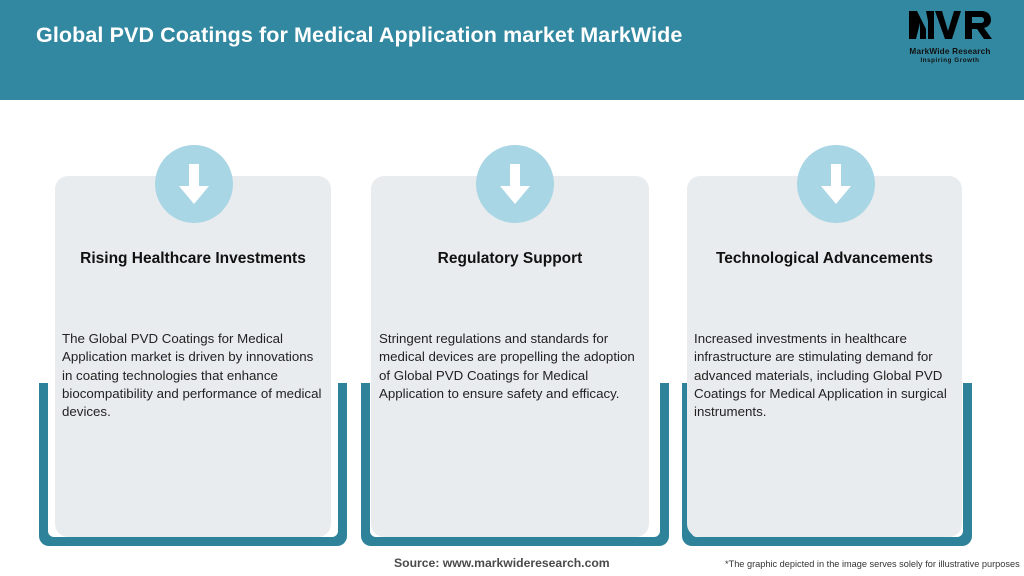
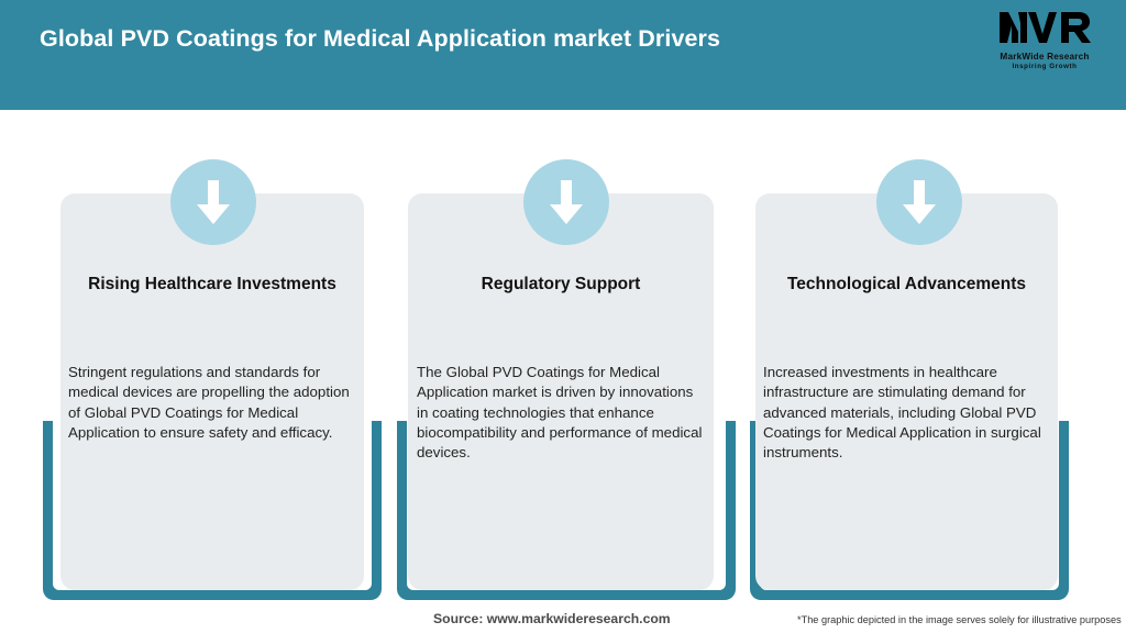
- Global PVD Coatings for Medical Application market MarkWide
+ Global PVD Coatings for Medical Application market Drivers
  MarkWide Research
  Rising Healthcare Investments
- The Global PVD Coatings for Medical Application market is driven by innovations in coating technologies that enhance biocompatibility and performance of medical devices.
+ Stringent regulations and standards for medical devices are propelling the adoption of Global PVD Coatings for Medical Application to ensure safety and efficacy.
  Regulatory Support
- Stringent regulations and standards for medical devices are propelling the adoption of Global PVD Coatings for Medical Application to ensure safety and efficacy.
+ The Global PVD Coatings for Medical Application market is driven by innovations in coating technologies that enhance biocompatibility and performance of medical devices.
  Technological Advancements
  Increased investments in healthcare infrastructure are stimulating demand for advanced materials, including Global PVD Coatings for Medical Application in surgical instruments.
  Source: www.markwideresearch.com
  *The graphic depicted in the image serves solely for illustrative purposes
